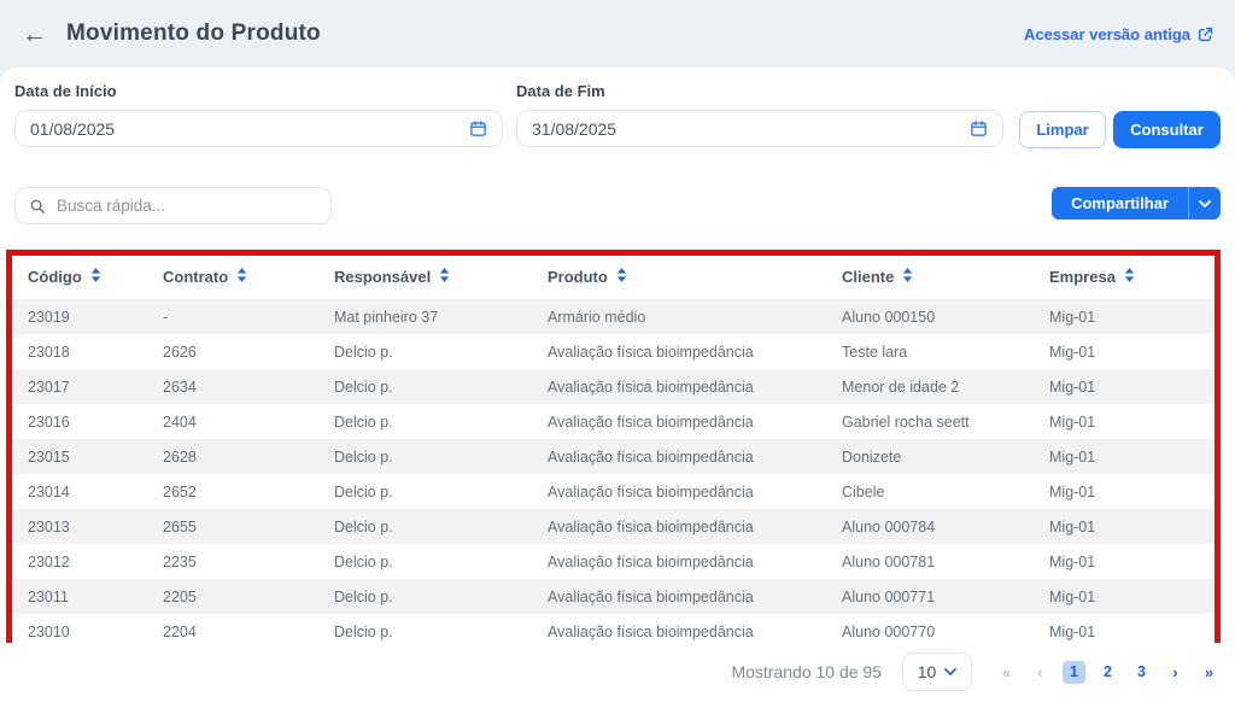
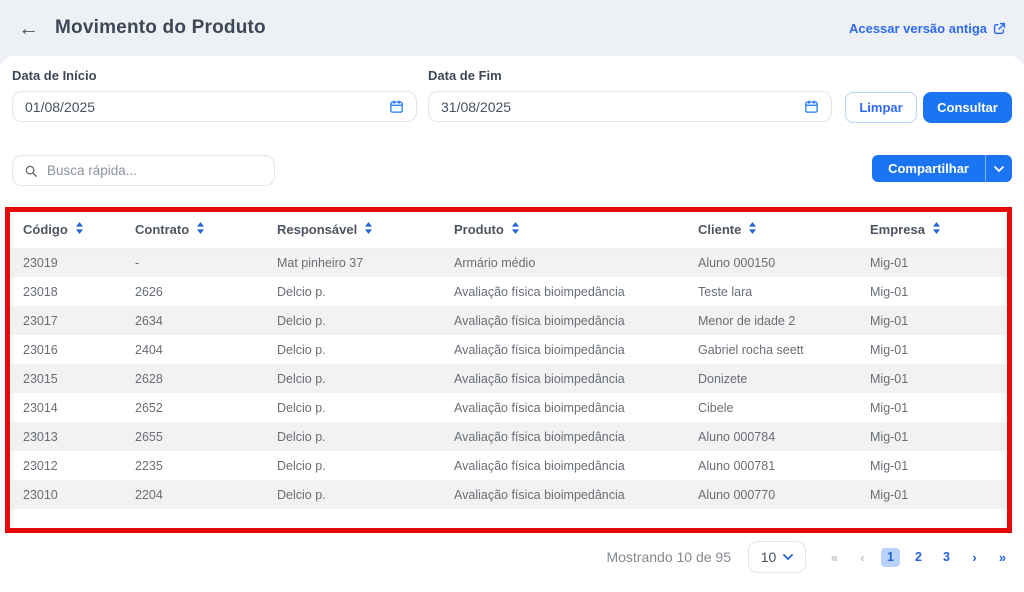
  ←
  Movimento do Produto
  Acessar versão antiga
  Data de Início
  01/08/2025
  Data de Fim
  31/08/2025
  Limpar
  Consultar
  Busca rápida...
  Compartilhar
  Código	Contrato	Responsável	Produto	Cliente	Empresa
  23019	-	Mat pinheiro 37	Armário médio	Aluno 000150	Mig-01
  23018	2626	Delcio p.	Avaliação física bioimpedância	Teste lara	Mig-01
  23017	2634	Delcio p.	Avaliação física bioimpedância	Menor de idade 2	Mig-01
  23016	2404	Delcio p.	Avaliação física bioimpedância	Gabriel rocha seett	Mig-01
  23015	2628	Delcio p.	Avaliação física bioimpedância	Donizete	Mig-01
  23014	2652	Delcio p.	Avaliação física bioimpedância	Cibele	Mig-01
  23013	2655	Delcio p.	Avaliação física bioimpedância	Aluno 000784	Mig-01
  23012	2235	Delcio p.	Avaliação física bioimpedância	Aluno 000781	Mig-01
- 23011	2205	Delcio p.	Avaliação física bioimpedância	Aluno 000771	Mig-01
  23010	2204	Delcio p.	Avaliação física bioimpedância	Aluno 000770	Mig-01
  Mostrando 10 de 95
  10
  «
  ‹
  1
  2
  3
  ›
  »
